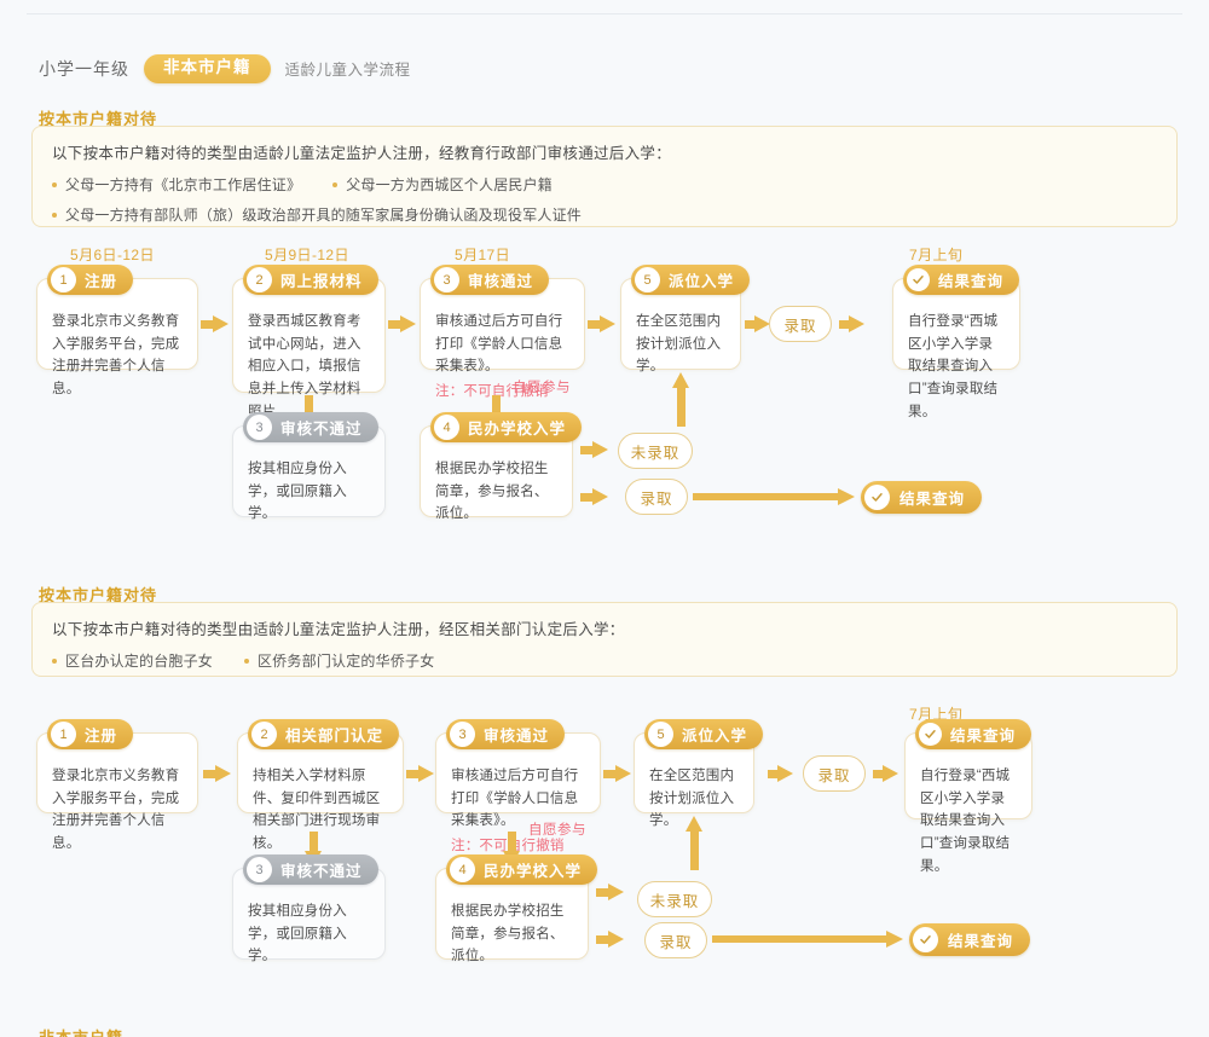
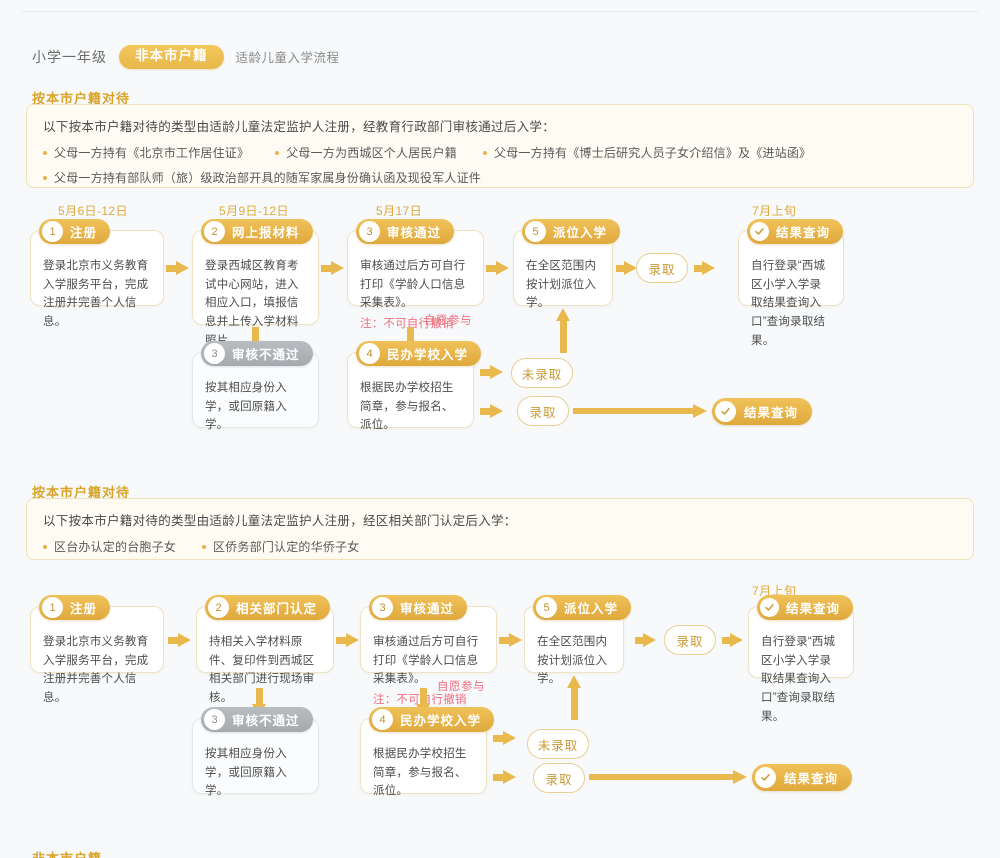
  小学一年级
  非本市户籍
  适龄儿童入学流程
  按本市户籍对待
  以下按本市户籍对待的类型由适龄儿童法定监护人注册，经教育行政部门审核通过后入学：
  父母一方持有《北京市工作居住证》
  父母一方为西城区个人居民户籍
+ 父母一方持有《博士后研究人员子女介绍信》及《进站函》
  父母一方持有部队师（旅）级政治部开具的随军家属身份确认函及现役军人证件
  5月6日-12日
  5月9日-12日
  5月17日
  7月上旬
  1
  注册
  登录北京市义务教育入学服务平台，完成注册并完善个人信息。
  2
  网上报材料
  登录西城区教育考试中心网站，进入相应入口，填报信息并上传入学材料
  3
  审核通过
  审核通过后方可自行打印《学龄人口信息采集表》。
  注：不可自行撤销
  5
  派位入学
  在全区范围内按计划派位入学。
  结果查询
  自行登录“西城区小学入学录取结果查询入口”查询录取结果。
  录取
  自愿参与
  3
  审核不通过
  按其相应身份入学，或回原籍入学。
  4
  民办学校入学
  根据民办学校招生简章，参与报名、派位。
  未录取
  录取
  结果查询
  按本市户籍对待
  以下按本市户籍对待的类型由适龄儿童法定监护人注册，经区相关部门认定后入学：
  区台办认定的台胞子女
  区侨务部门认定的华侨子女
  7月上旬
  1
  注册
  登录北京市义务教育入学服务平台，完成注册并完善个人信息。
  2
  相关部门认定
  持相关入学材料原件、复印件到西城区相关部门进行现场审核。
  3
  审核通过
  审核通过后方可自行打印《学龄人口信息采集表》。
  注：不可行撤销
  5
  派位入学
  在全区范围内按计划派位入学。
  结果查询
  自行登录“西城区小学入学录取结果查询入口”查询录取结果。
  录取
  自愿参与
  3
  审核不通过
  按其相应身份入学，或回原籍入学。
  4
  民办学校入学
  根据民办学校招生简章，参与报名、派位。
  未录取
  录取
  结果查询
